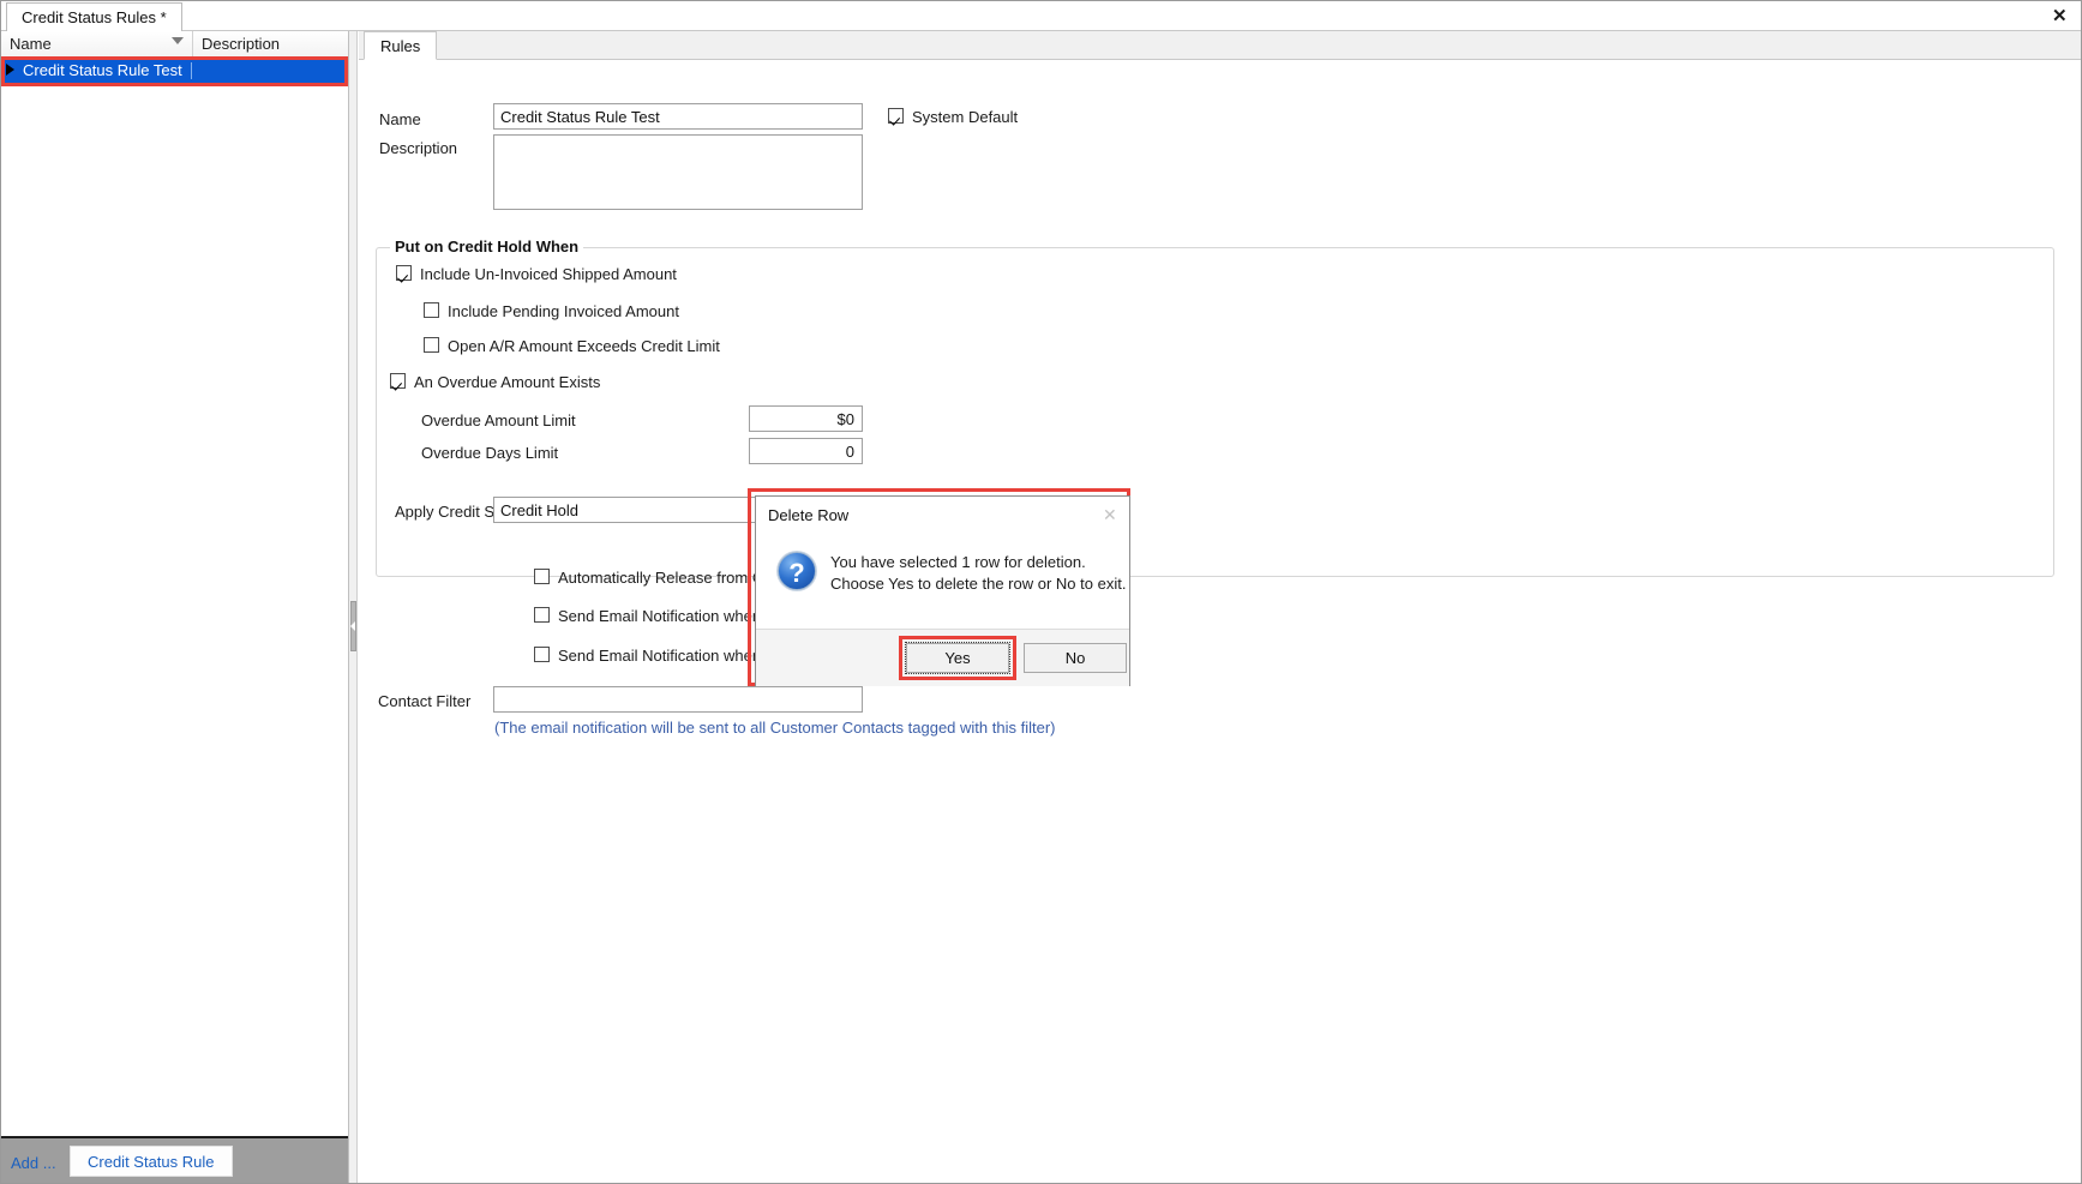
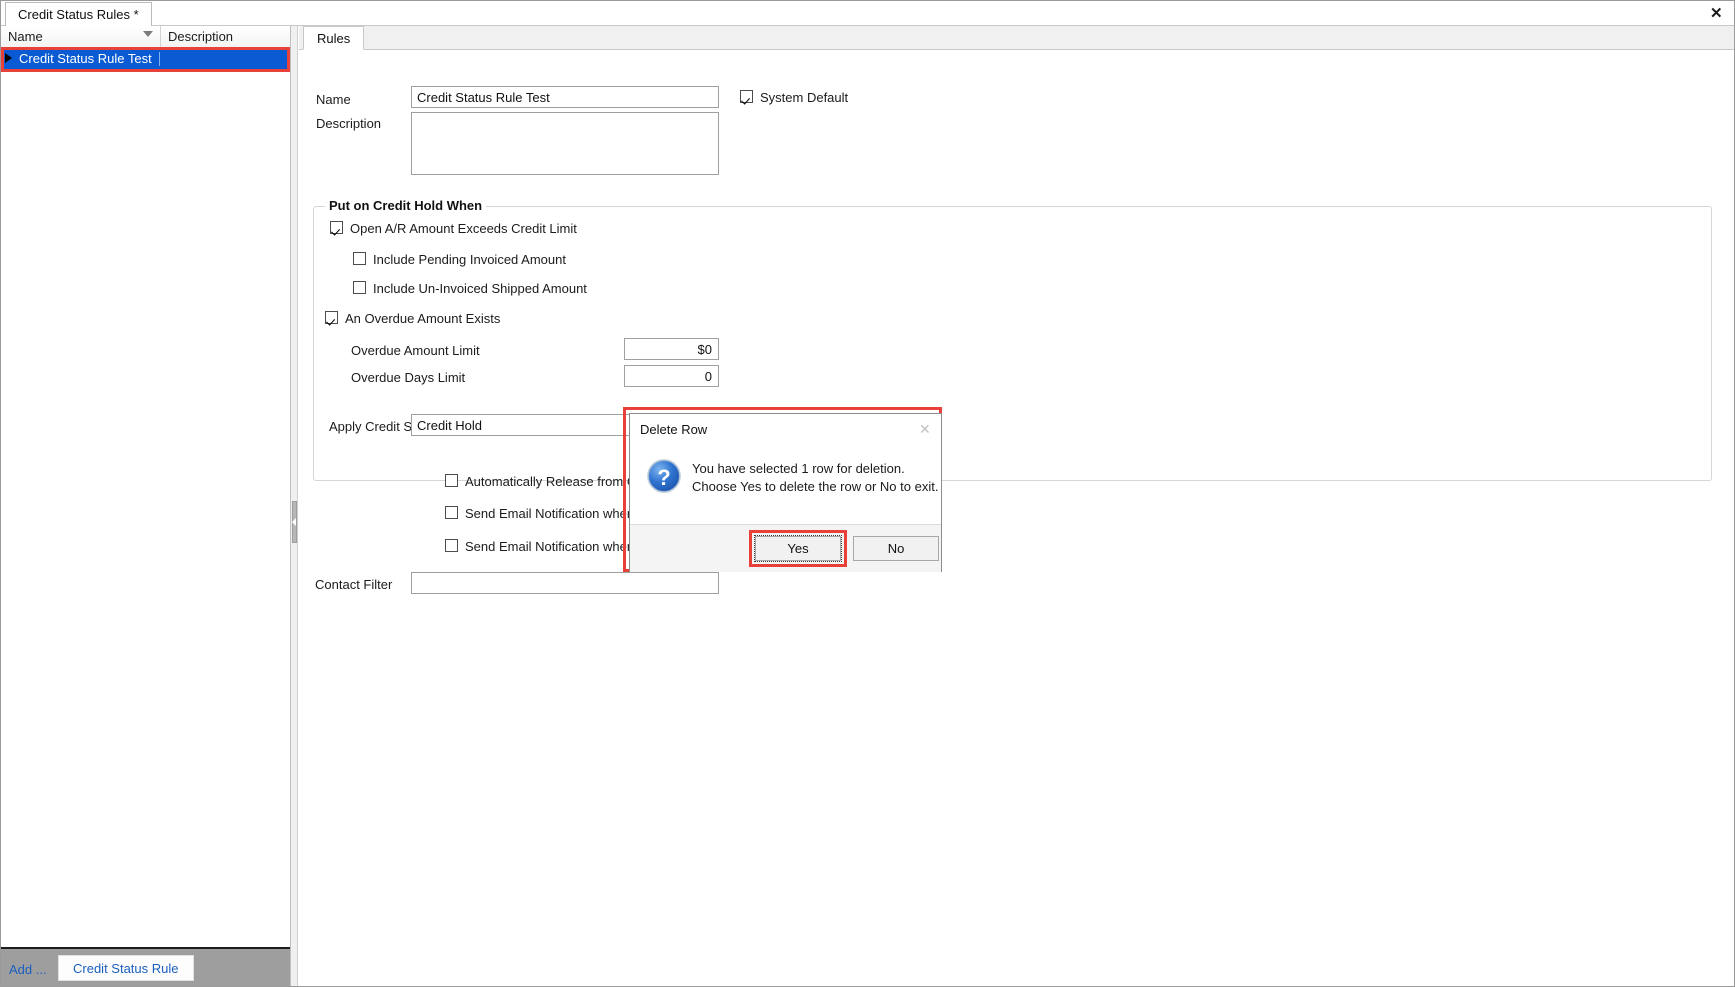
  Credit Status Rules *
  ✕
  Name
  Description
  Credit Status Rule Test
  Add ...
  Credit Status Rule
  Rules
  Name
  Credit Status Rule Test
  System Default
  Description
  Put on Credit Hold When
- Include Un-Invoiced Shipped Amount
+ Open A/R Amount Exceeds Credit Limit
  Include Pending Invoiced Amount
- Open A/R Amount Exceeds Credit Limit
+ Include Un-Invoiced Shipped Amount
  An Overdue Amount Exists
  Overdue Amount Limit
  $0
  Overdue Days Limit
  0
  Apply Credit S
  Credit Hold
  Automatically Release from
  Send Email Notification whe
  Send Email Notification whe
  Contact Filter
- (The email notification will be sent to all Customer Contacts tagged with this filter)
  Delete Row
  ✕
  You have selected 1 row for deletion.
  Choose Yes to delete the row or No to exit.
  Yes
  No
